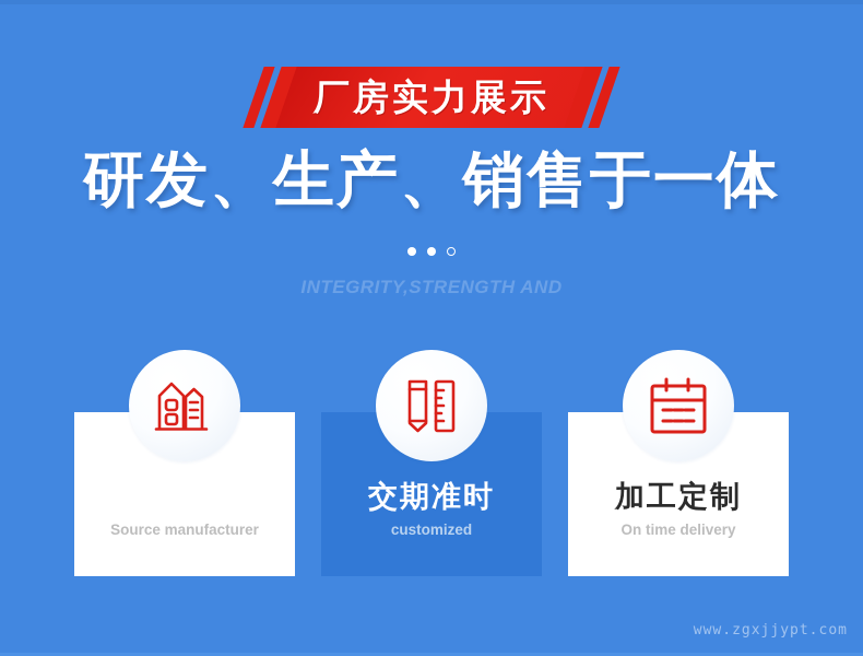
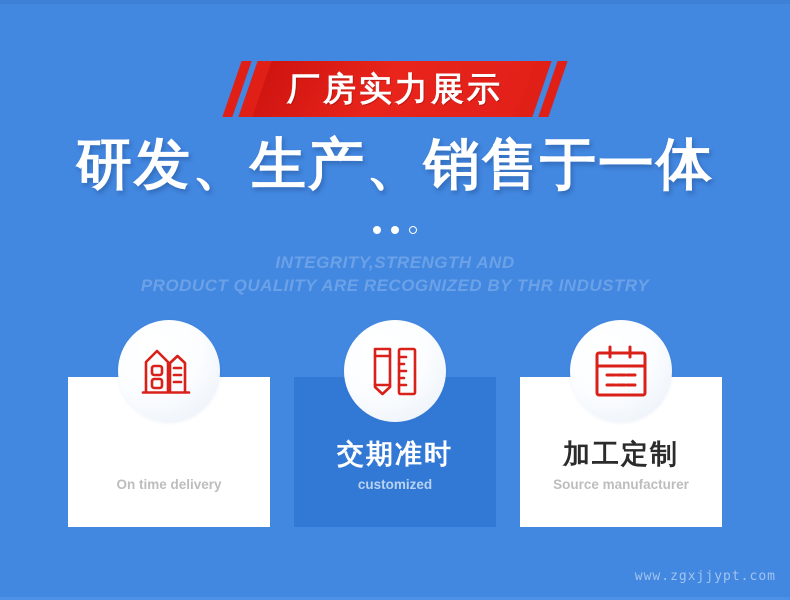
  厂房实力展示
  研发、生产、销售于一体
  INTEGRITY,STRENGTH AND
+ PRODUCT QUALIITY ARE RECOGNIZED BY THR INDUSTRY
- Source manufacturer
+ On time delivery
  交期准时
  customized
  加工定制
- On time delivery
+ Source manufacturer
  www.zgxjjypt.com
